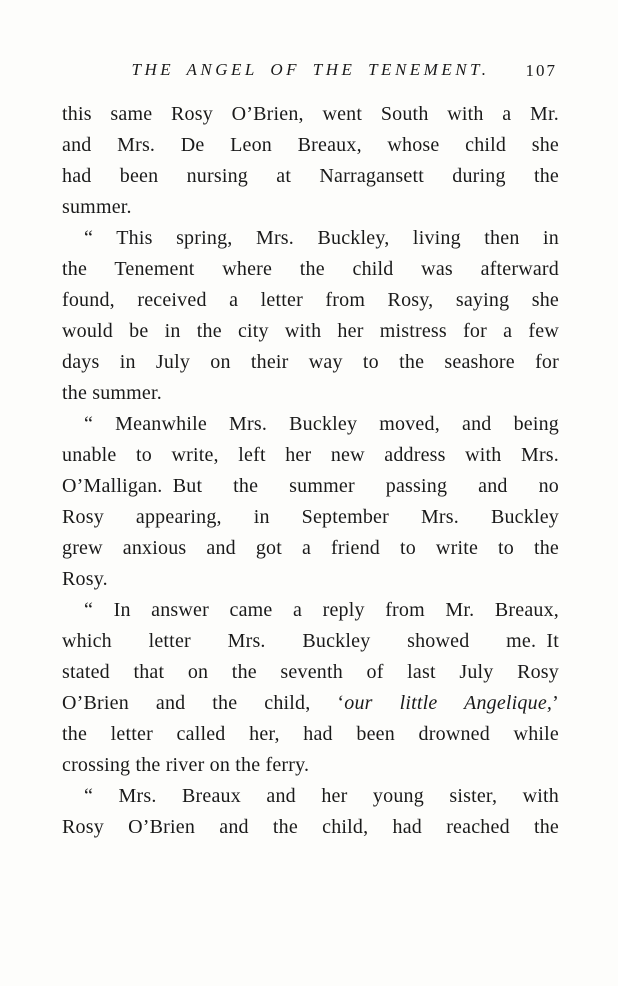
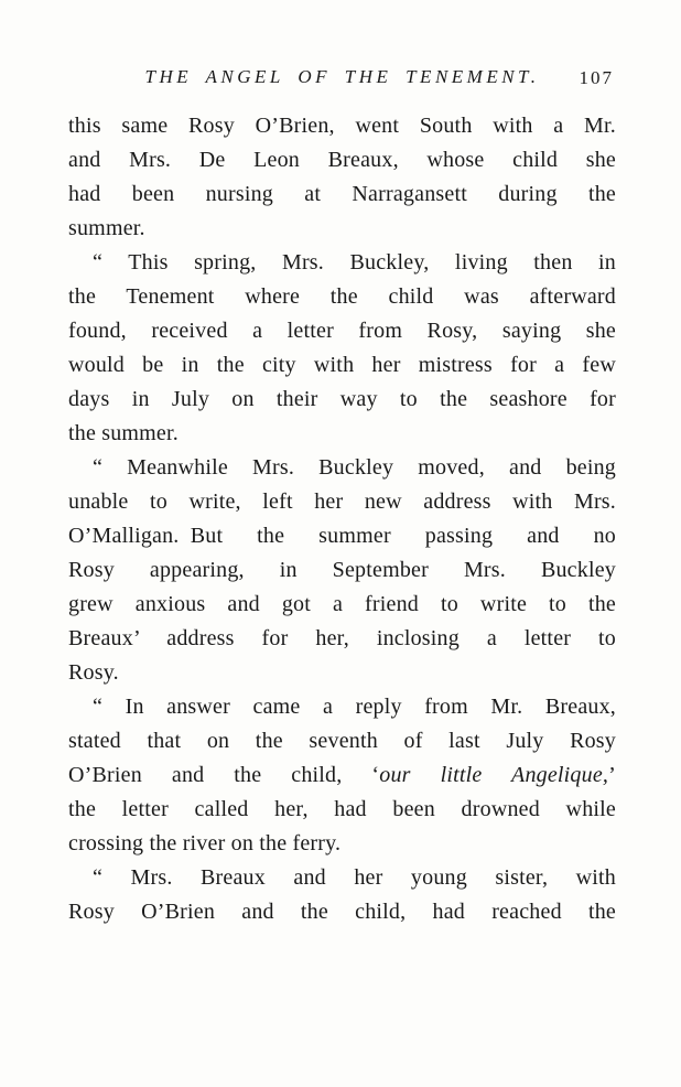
  THE ANGEL OF THE TENEMENT.
  107
  this same Rosy O’Brien, went South with a Mr.
  and Mrs. De Leon Breaux, whose child she
  had been nursing at Narragansett during the
  summer.
  “ This spring, Mrs. Buckley, living then in
  the Tenement where the child was afterward
  found, received a letter from Rosy, saying she
  would be in the city with her mistress for a few
  days in July on their way to the seashore for
  the summer.
  “ Meanwhile Mrs. Buckley moved, and being
  unable to write, left her new address with Mrs.
  O’Malligan. But the summer passing and no
  Rosy appearing, in September Mrs. Buckley
  grew anxious and got a friend to write to the
+ Breaux’ address for her, inclosing a letter to
  Rosy.
  “ In answer came a reply from Mr. Breaux,
- which letter Mrs. Buckley showed me. It
  stated that on the seventh of last July Rosy
  O’Brien and the child, ‘our little Angelique,’
  the letter called her, had been drowned while
  crossing the river on the ferry.
  “ Mrs. Breaux and her young sister, with
  Rosy O’Brien and the child, had reached the
